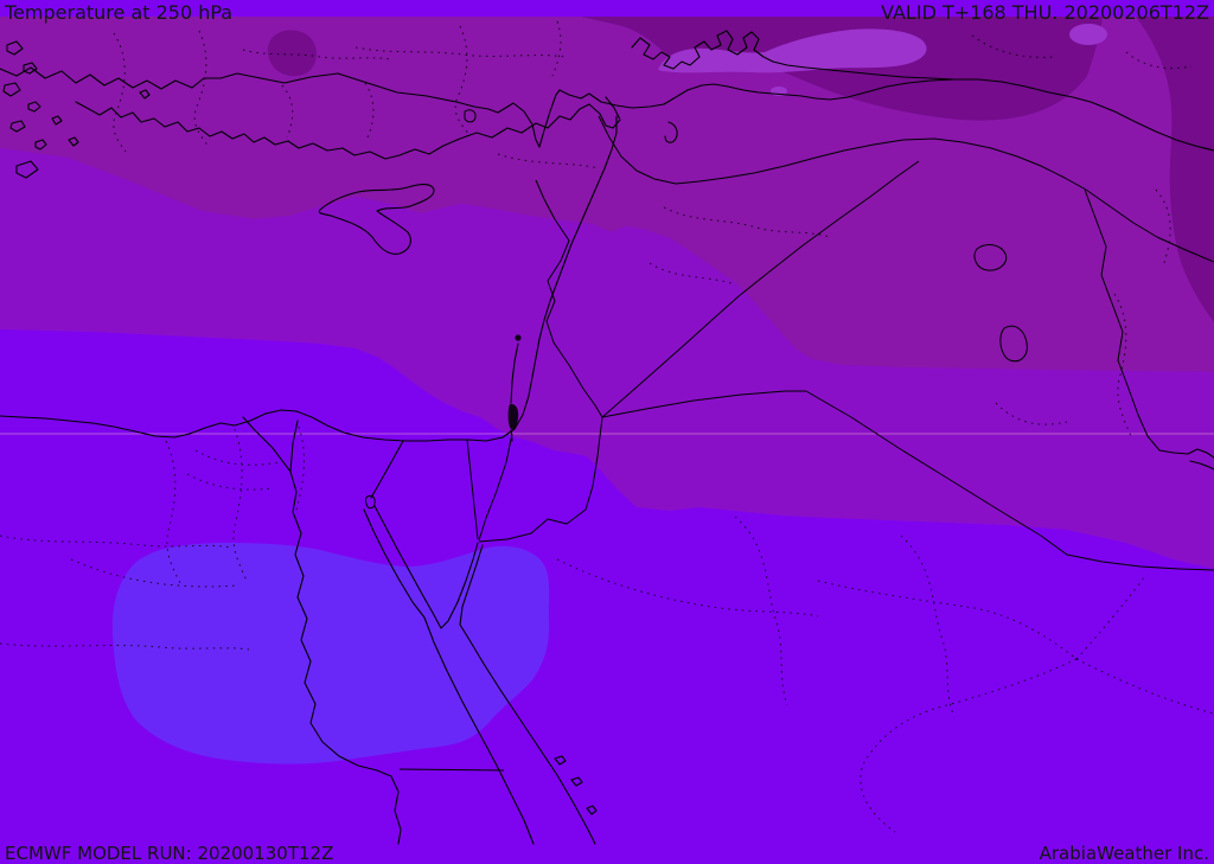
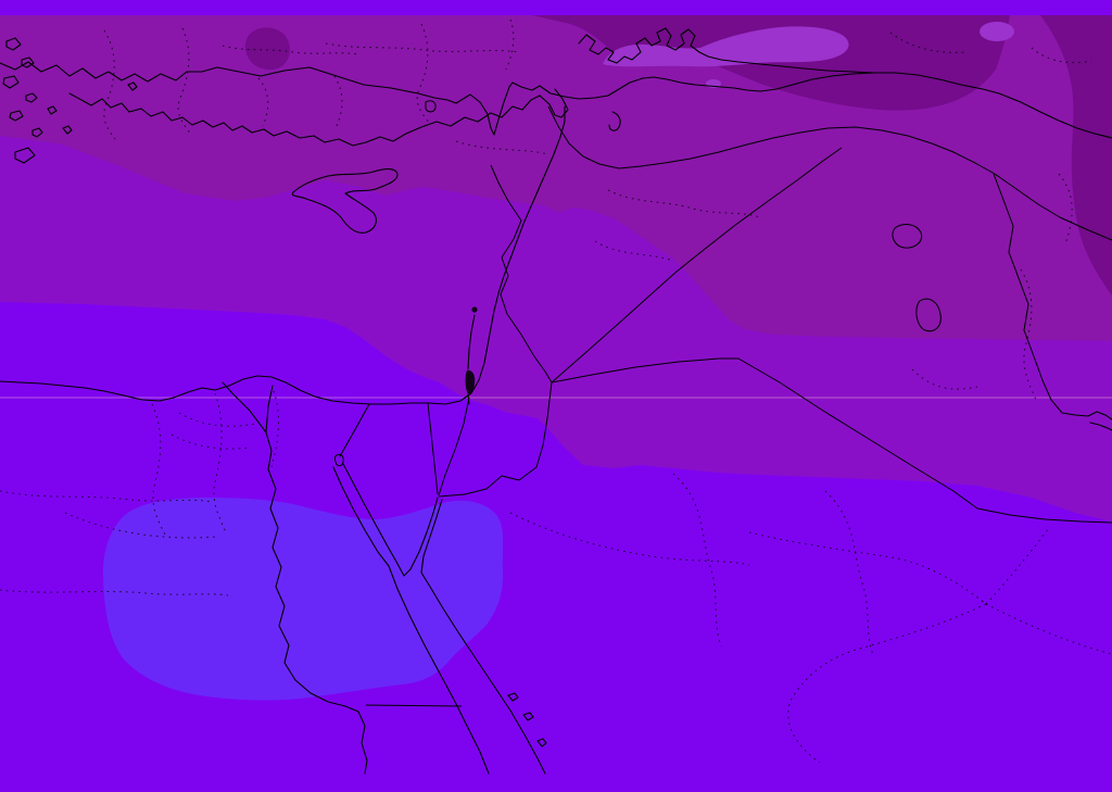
- Temperature at 250 hPa
- VALID T+168 THU. 20200206T12Z
- ECMWF MODEL RUN: 20200130T12Z
- ArabiaWeather Inc.
